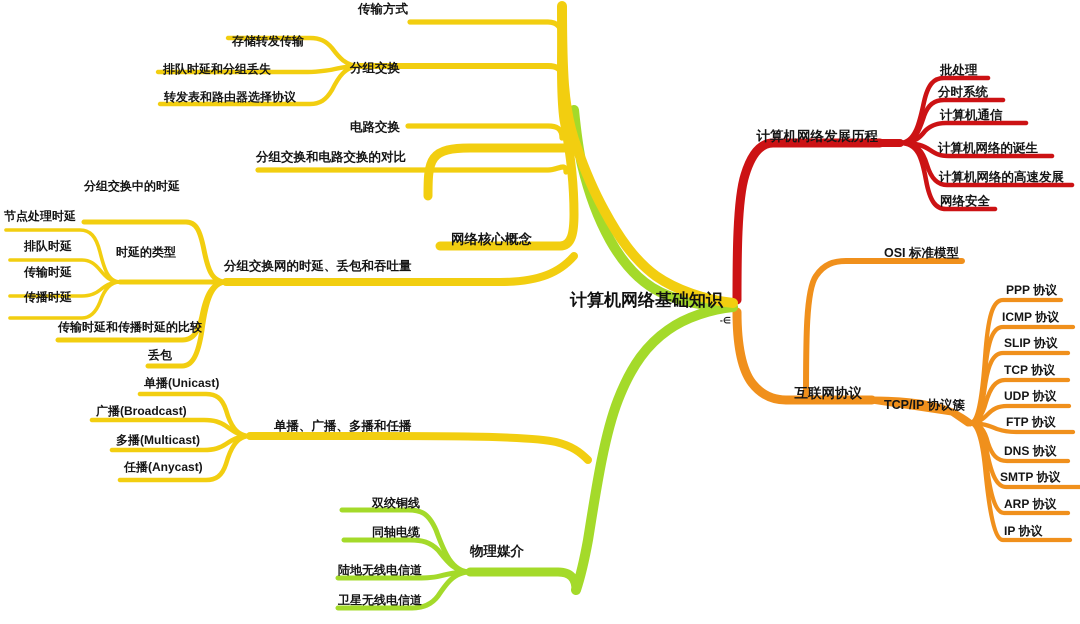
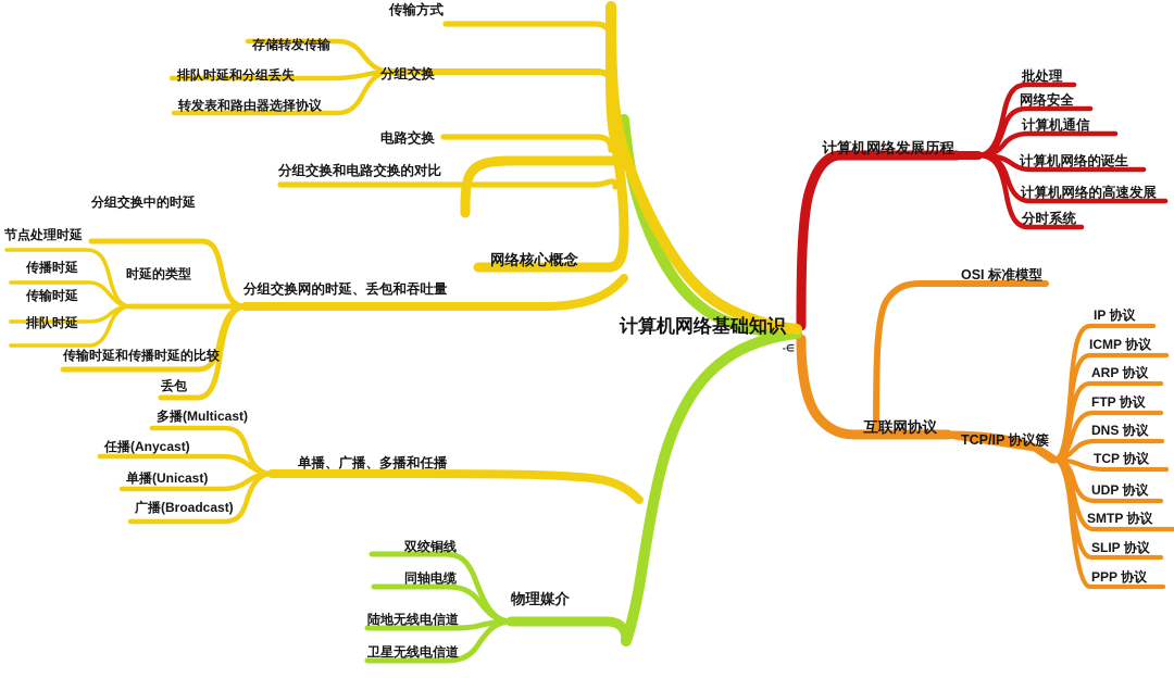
  计算机网络基础知识
  -∈
  计算机网络发展历程
  批处理
- 分时系统
+ 网络安全
  计算机通信
  计算机网络的诞生
  计算机网络的高速发展
- 网络安全
+ 分时系统
  互联网协议
  OSI 标准模型
  TCP/IP 协议簇
- PPP 协议
+ IP 协议
  ICMP 协议
- SLIP 协议
+ ARP 协议
- TCP 协议
+ FTP 协议
- UDP 协议
+ DNS 协议
- FTP 协议
+ TCP 协议
- DNS 协议
+ UDP 协议
  SMTP 协议
- ARP 协议
+ SLIP 协议
- IP 协议
+ PPP 协议
  网络核心概念
  传输方式
  分组交换
  存储转发传输
  排队时延和分组丢失
  转发表和路由器选择协议
  电路交换
  分组交换和电路交换的对比
  分组交换网的时延、丢包和吞吐量
  分组交换中的时延
  时延的类型
  节点处理时延
- 排队时延
+ 传播时延
  传输时延
- 传播时延
+ 排队时延
  传输时延和传播时延的比较
  丢包
  单播、广播、多播和任播
- 单播(Unicast)
+ 多播(Multicast)
- 广播(Broadcast)
+ 任播(Anycast)
- 多播(Multicast)
+ 单播(Unicast)
- 任播(Anycast)
+ 广播(Broadcast)
  物理媒介
  双绞铜线
  同轴电缆
  陆地无线电信道
  卫星无线电信道
